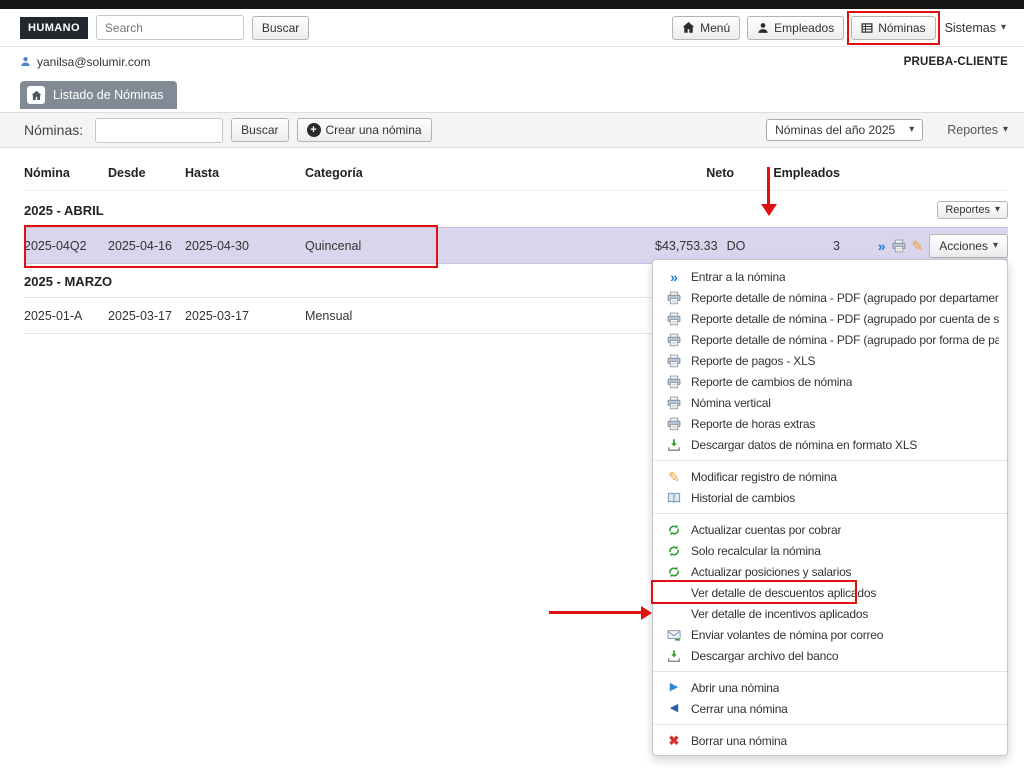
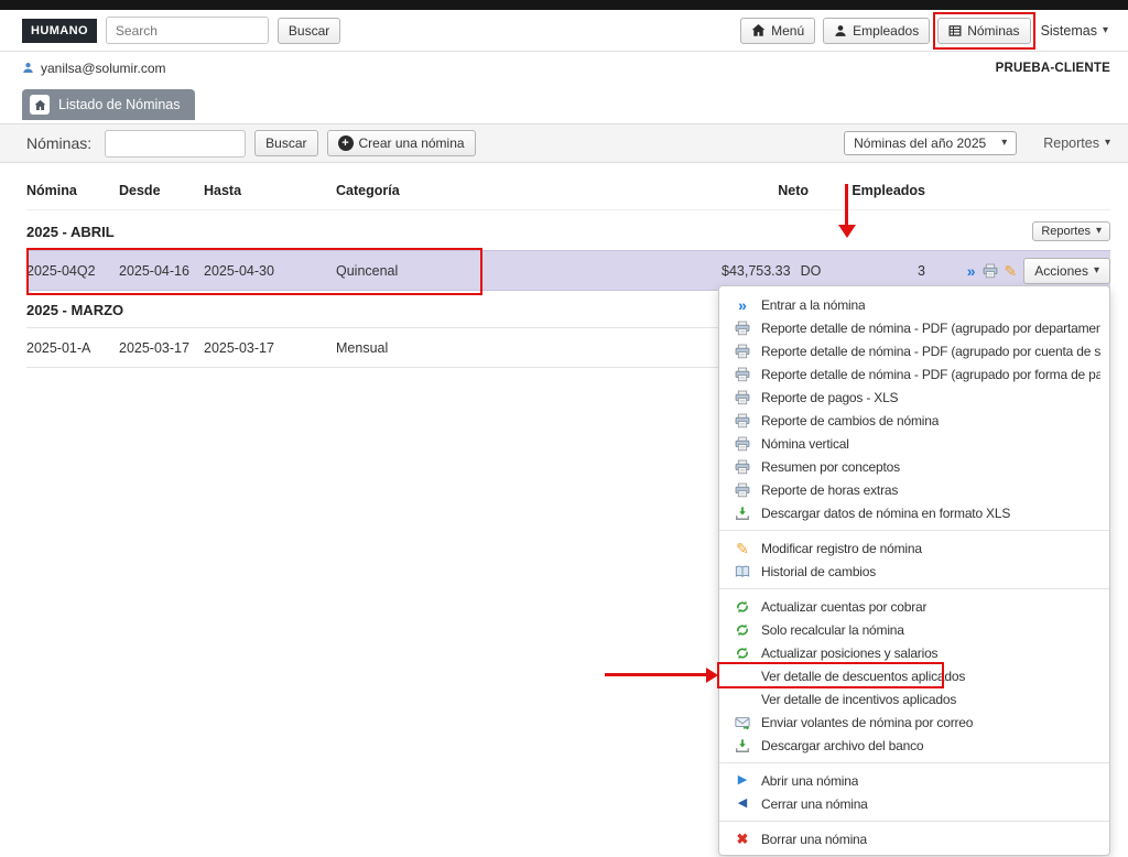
  HUMANO
  Search
  Buscar
  Menú
  Empleados
  Nóminas
  Sistemas
  yanilsa@solumir.com
  PRUEBA-CLIENTE
  Listado de Nóminas
  Nóminas:
  Buscar
  Crear una nómina
  Nóminas del año 2025
  Reportes
  Nómina
  Desde
  Hasta
  Categoría
  Neto
  Empleados
  2025 - ABRIL
  Reportes
  2025-04Q2
  2025-04-16
  2025-04-30
  Quincenal
  $43,753.33 DO
  3
  Acciones
  2025 - MARZO
  2025-01-A
  2025-03-17
  2025-03-17
  Mensual
  Entrar a la nómina
  Reporte detalle de nómina - PDF (agrupado por departamen
  Reporte detalle de nómina - PDF (agrupado por cuenta de s
  Reporte detalle de nómina - PDF (agrupado por forma de pa
  Reporte de pagos - XLS
  Reporte de cambios de nómina
  Nómina vertical
+ Resumen por conceptos
  Reporte de horas extras
  Descargar datos de nómina en formato XLS
  Modificar registro de nómina
  Historial de cambios
  Actualizar cuentas por cobrar
  Solo recalcular la nómina
  Actualizar posiciones y salarios
  Ver detalle de descuentos aplicados
  Ver detalle de incentivos aplicados
  Enviar volantes de nómina por correo
  Descargar archivo del banco
  Abrir una nómina
  Cerrar una nómina
  Borrar una nómina
